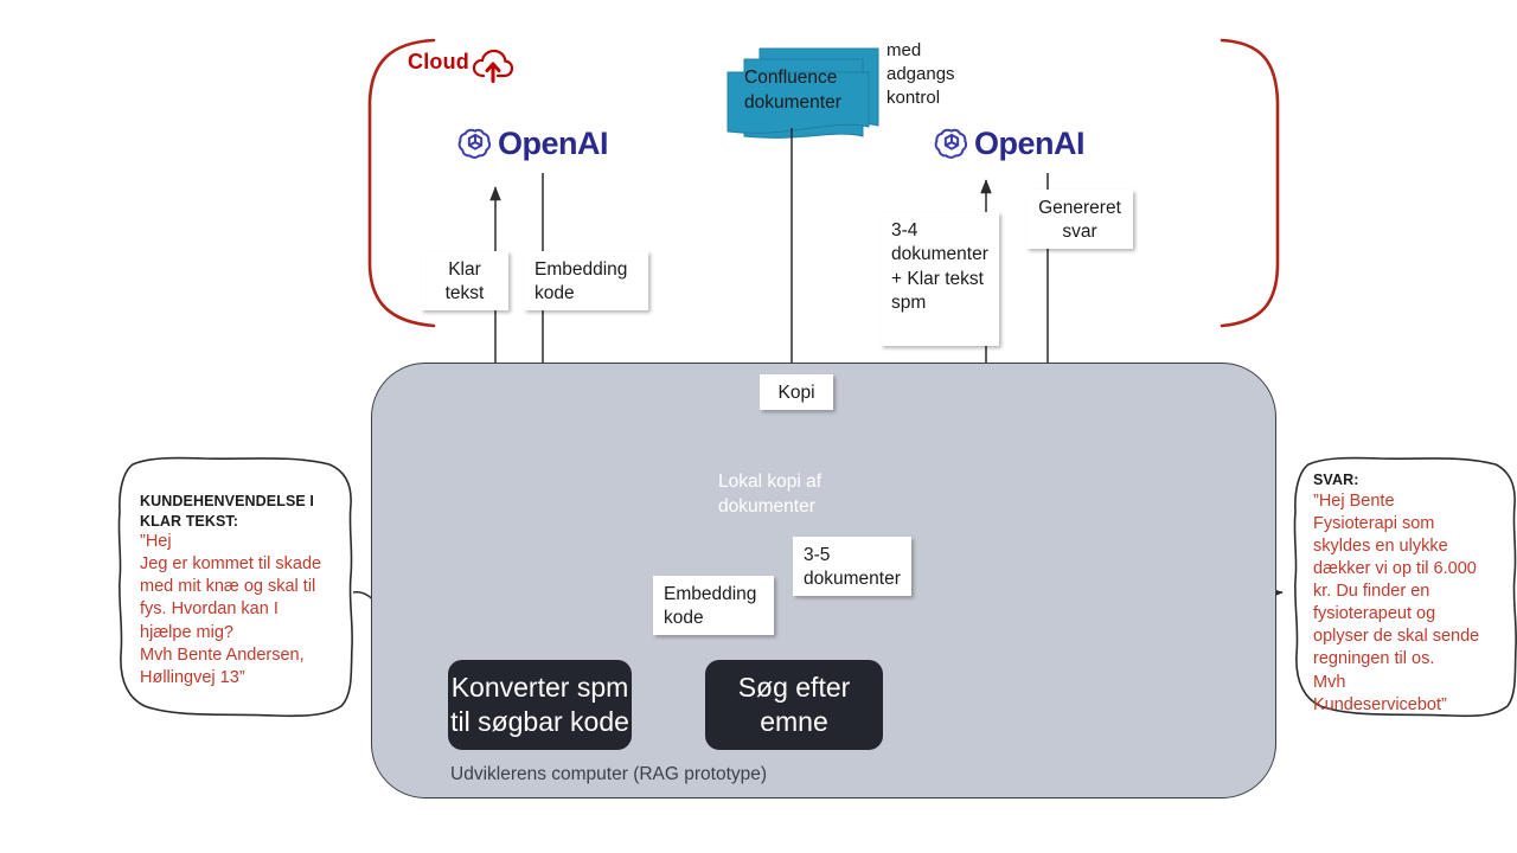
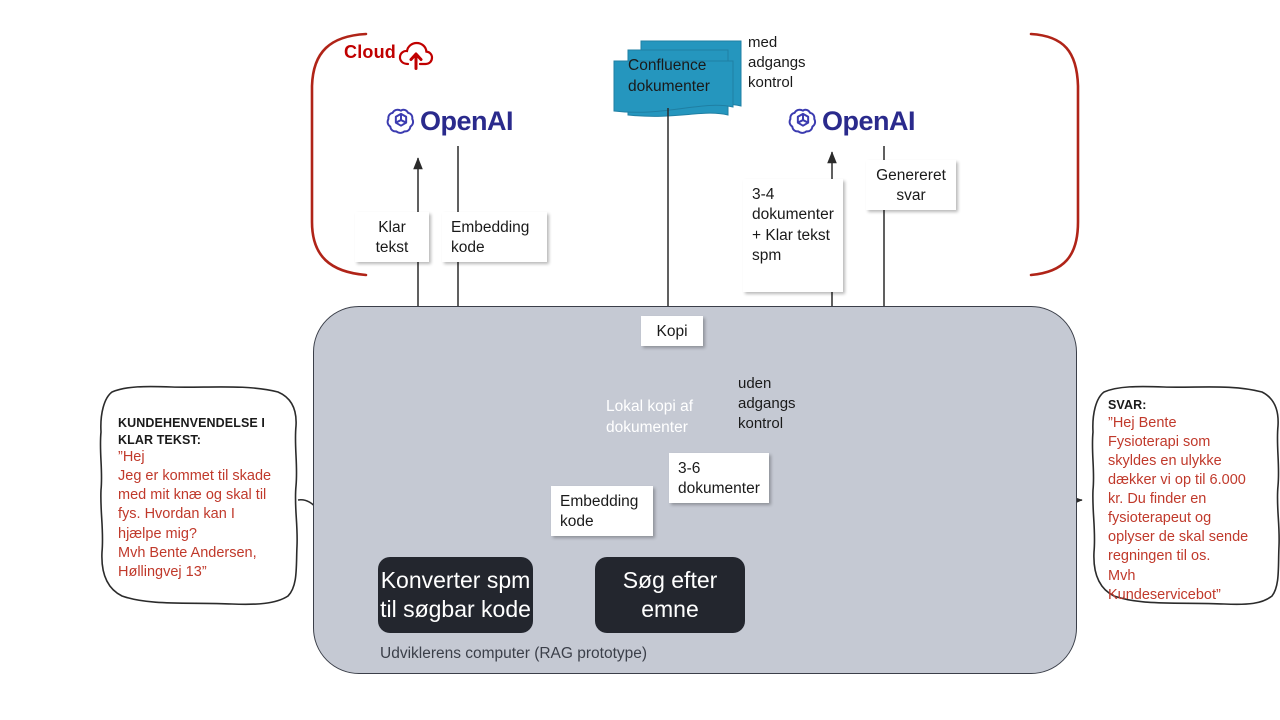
  Udviklerens computer (RAG prototype)
  Cloud
  OpenAI
  OpenAI
  Confluence dokumenter
  Lokal kopi af dokumenter
  med adgangs kontrol
+ uden adgangs kontrol
  Klar tekst
  Embedding kode
  3-4 dokumenter + Klar tekst spm
  Genereret svar
  Kopi
  Embedding kode
- 3-5 dokumenter
+ 3-6 dokumenter
  Konverter spm til søgbar kode
  Søg efter emne
  KUNDEHENVENDELSE I KLAR TEKST:
  ”Hej
  Jeg er kommet til skade med mit knæ og skal til fys. Hvordan kan I hjælpe mig?
  Mvh Bente Andersen, Høllingvej 13”
  SVAR:
  ”Hej Bente
  Fysioterapi som skyldes en ulykke dækker vi op til 6.000 kr. Du finder en fysioterapeut og oplyser de skal sende regningen til os.
  Mvh
  Kundeservicebot”
